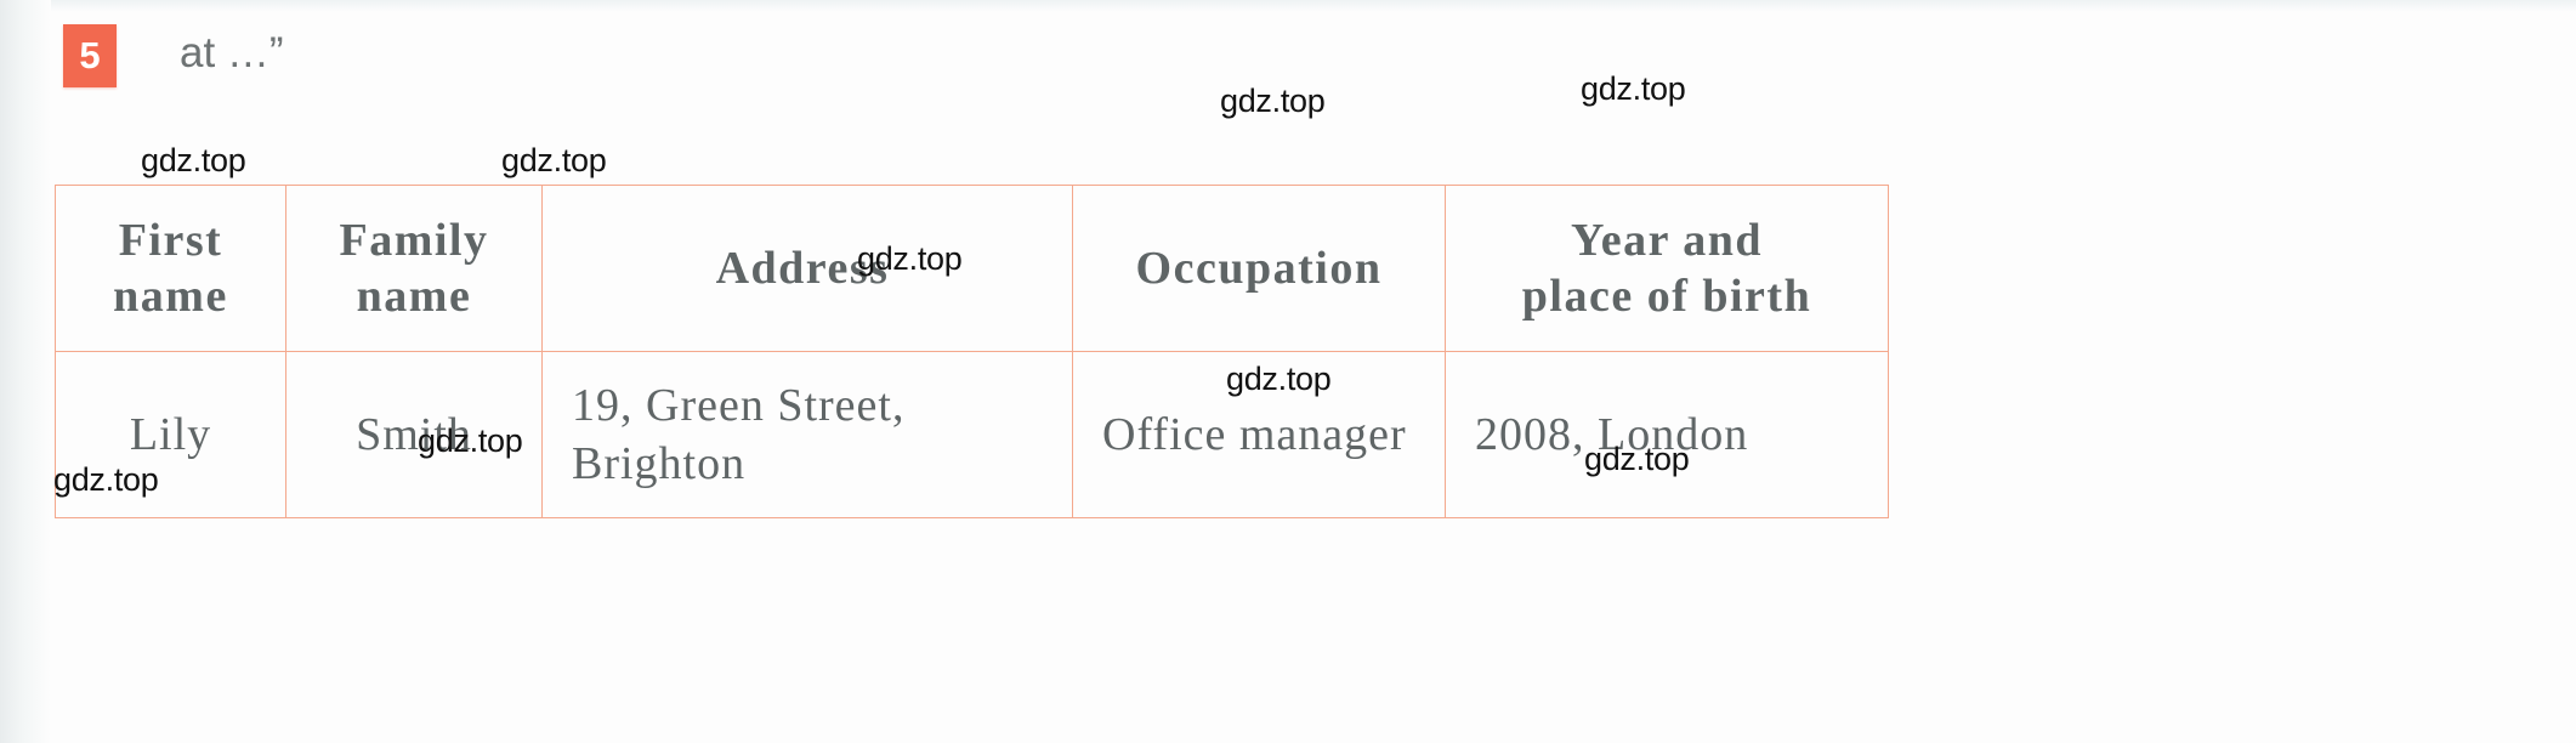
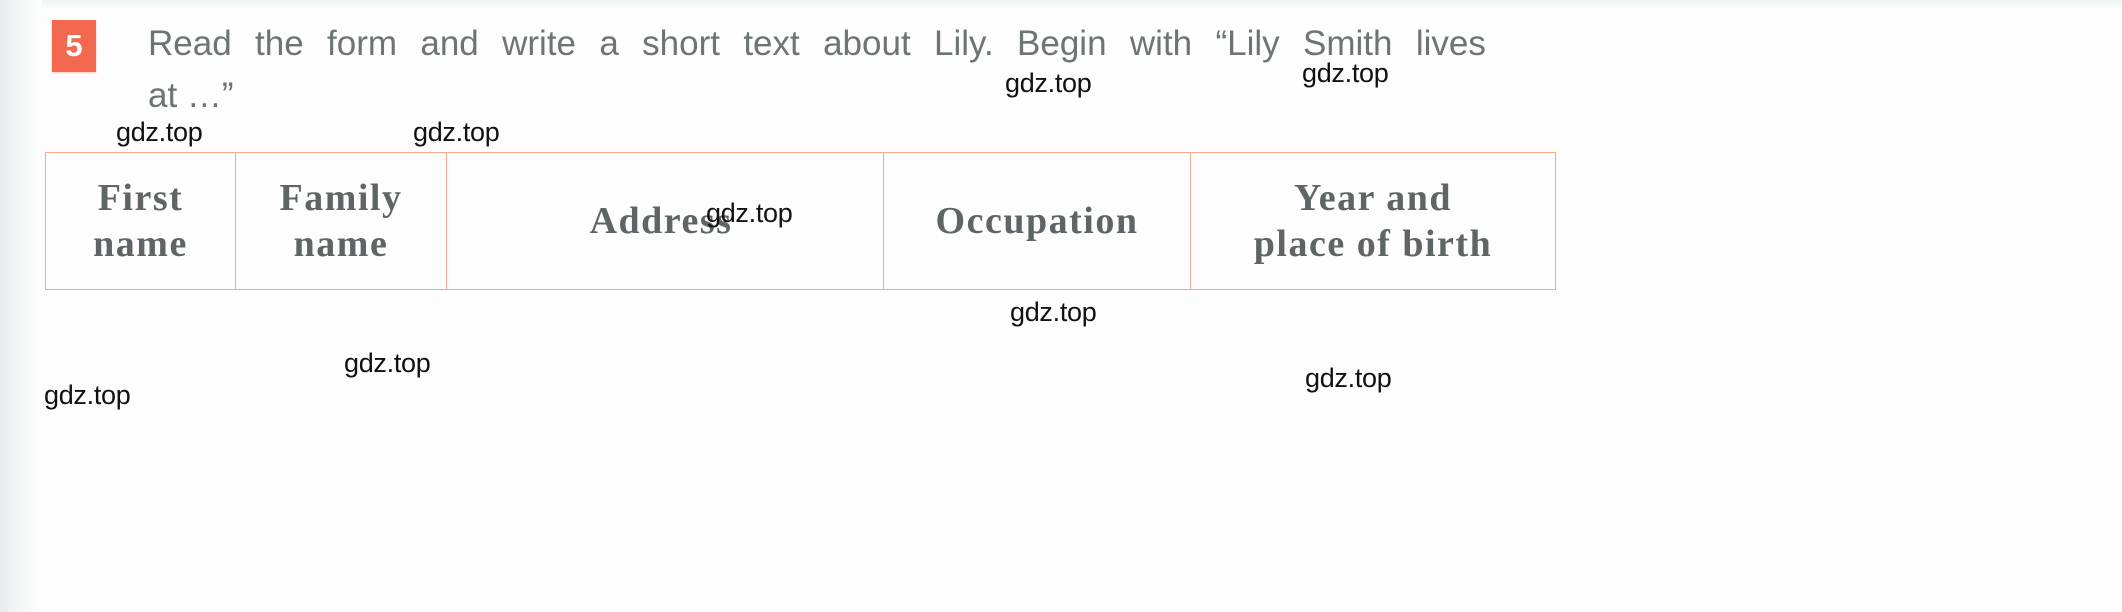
  5
+ Read
+ the
+ form
+ and
+ write
+ a
+ short
+ text
+ about
+ Lily.
+ Begin
+ with
+ “Lily
+ Smith
+ lives
  at …”
  First name	Family name	Address	Occupation	Year and place of birth
- Lily	Smith	19, Green Street, Brighton	Office manager	2008, London
  gdz.top
  gdz.top
  gdz.top
  gdz.top
  gdz.top
  gdz.top
  gdz.top
  gdz.top
  gdz.top
